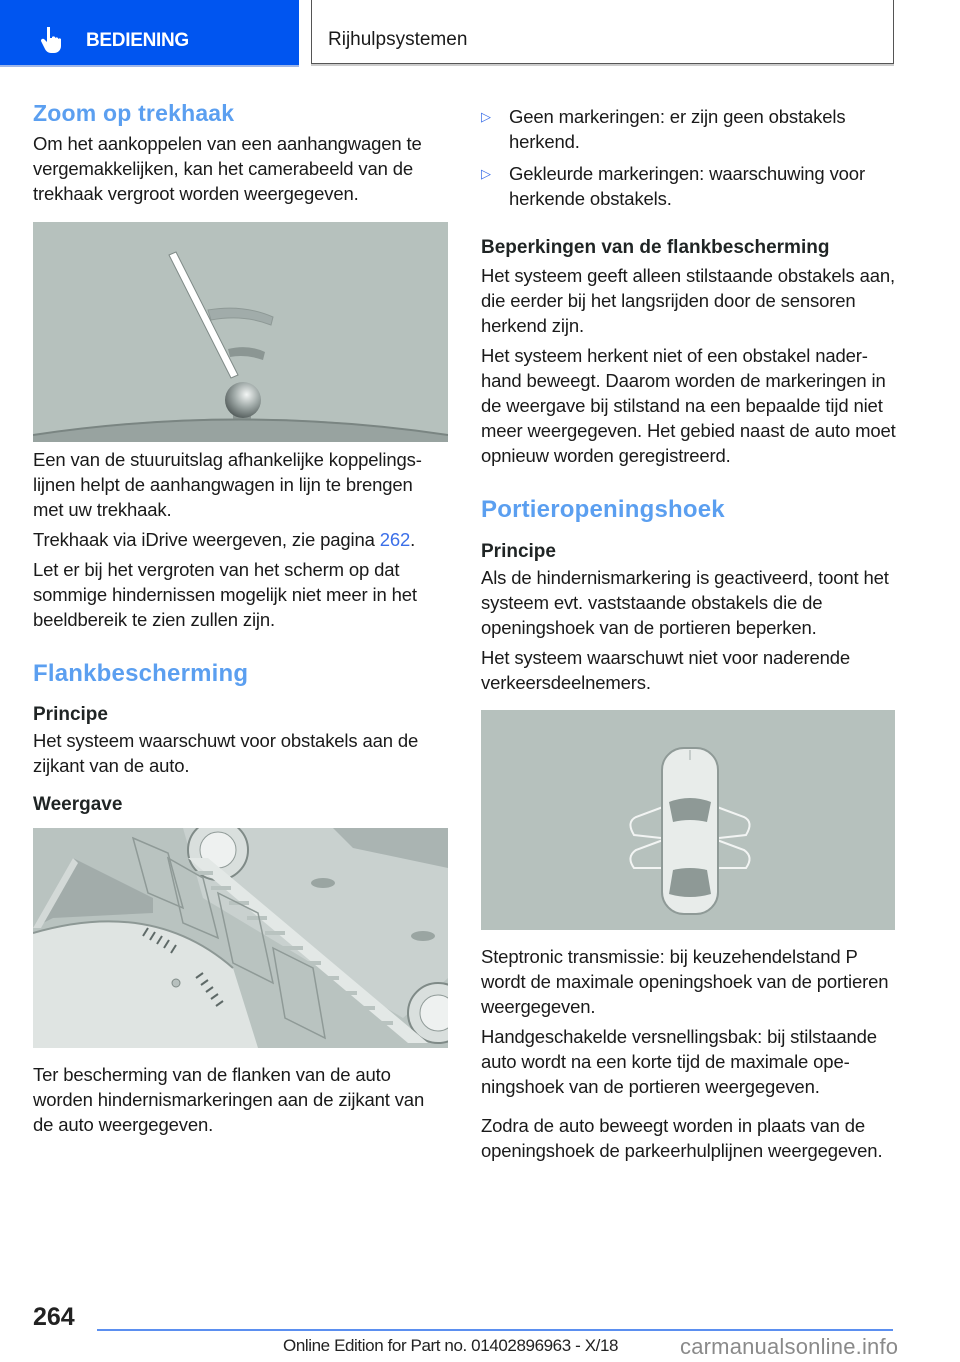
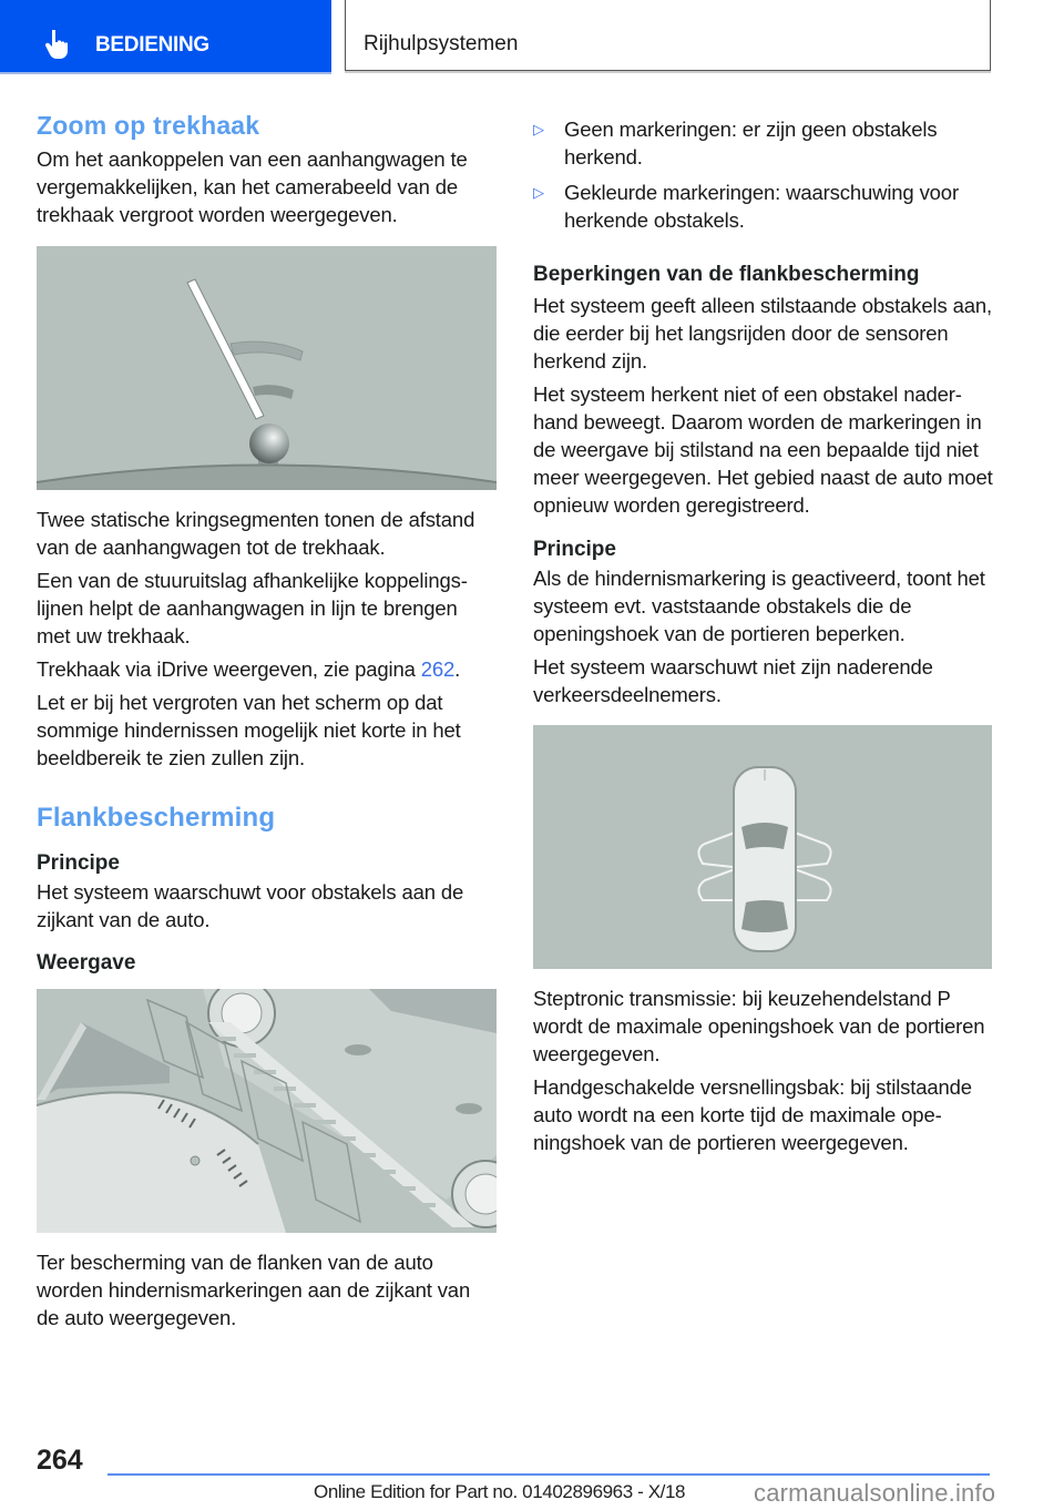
  BEDIENING
  Rijhulpsystemen
  Zoom op trekhaak
  Om het aankoppelen van een aanhangwagen te vergemakkelijken, kan het camerabeeld van de trekhaak vergroot worden weergegeven.
+ Twee statische kringsegmenten tonen de af­stand van de aanhangwagen tot de trekhaak.
  Een van de stuuruitslag afhankelijke koppelings­lijnen helpt de aanhangwagen in lijn te brengen met uw trekhaak.
  Trekhaak via iDrive weergeven, zie pagina 262.
- Let er bij het vergroten van het scherm op dat sommige hindernissen mogelijk niet meer in het beeldbereik te zien zullen zijn.
+ Let er bij het vergroten van het scherm op dat sommige hindernissen mogelijk niet korte in het beeldbereik te zien zullen zijn.
  Flankbescherming
  Principe
  Het systeem waarschuwt voor obstakels aan de zijkant van de auto.
  Weergave
  Ter bescherming van de flanken van de auto worden hindernismarkeringen aan de zijkant van de auto weergegeven.
  ▷
  Geen markeringen: er zijn geen obstakels herkend.
  ▷
  Gekleurde markeringen: waarschuwing voor herkende obstakels.
  Beperkingen van de flankbescherming
  Het systeem geeft alleen stilstaande obstakels aan, die eerder bij het langsrijden door de senso­ren herkend zijn.
  Het systeem herkent niet of een obstakel nader­hand beweegt. Daarom worden de markeringen in de weergave bij stilstand na een bepaalde tijd niet meer weergegeven. Het gebied naast de auto moet opnieuw worden geregistreerd.
- Portieropeningshoek
  Principe
  Als de hindernismarkering is geactiveerd, toont het systeem evt. vaststaande obstakels die de openingshoek van de portieren beperken.
- Het systeem waarschuwt niet voor naderende verkeersdeelnemers.
+ Het systeem waarschuwt niet zijn naderende verkeersdeelnemers.
  Steptronic transmissie: bij keuzehendelstand P wordt de maximale openingshoek van de portie­ren weergegeven.
  Handgeschakelde versnellingsbak: bij stilstaande auto wordt na een korte tijd de maximale ope­ningshoek van de portieren weergegeven.
- Zodra de auto beweegt worden in plaats van de openingshoek de parkeerhulplijnen weergege­ven.
  264
  Online Edition for Part no. 01402896963 - X/18
  carmanualsonline.info
